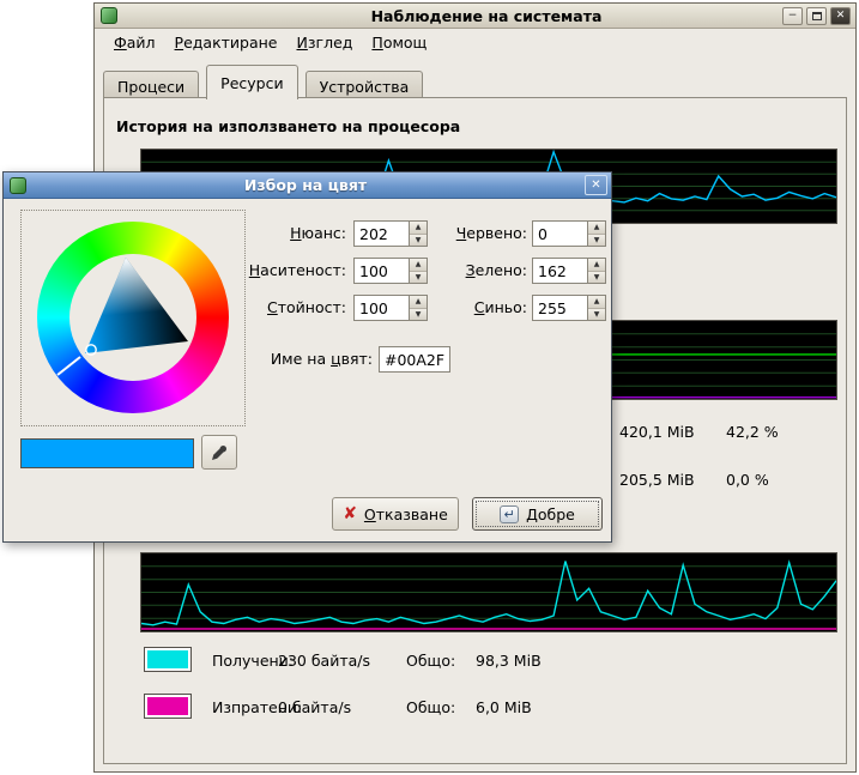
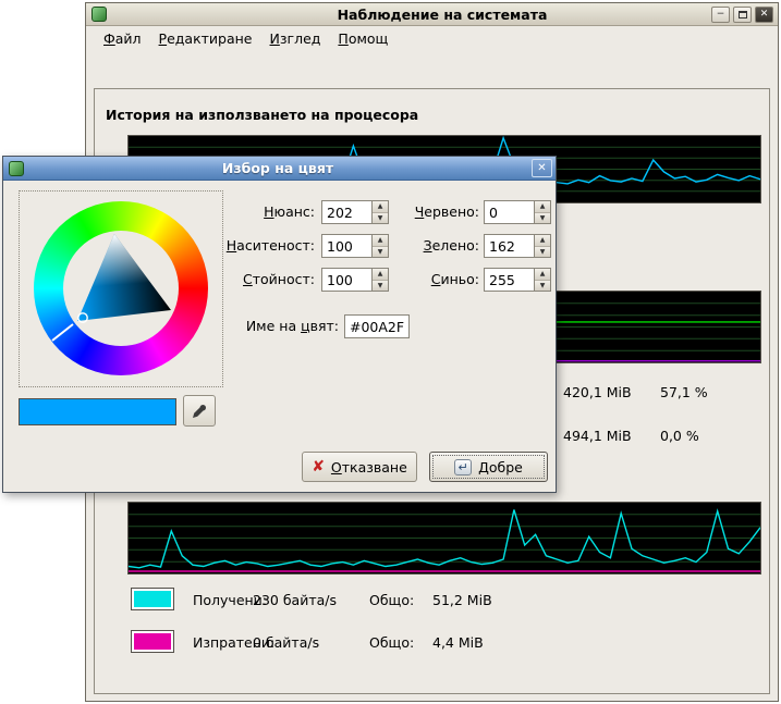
  Наблюдение на системата
  −
  ✕
  Файл
  Редактиране
  Изглед
  Помощ
- Процеси Ресурси Устройства
  История на използването на процесора
  420,1 MiB
- 42,2 %
+ 57,1 %
- 205,5 MiB
+ 494,1 MiB
  0,0 %
  Получени:
  230 байта/s
  Общо:
- 98,3 MiB
+ 51,2 MiB
  Изпратени:
  0 байта/s
  Общо:
- 6,0 MiB
+ 4,4 MiB
  Избор на цвят
  ✕
  Нюанс:
  Наситеност:
  Стойност:
  202
  100
  100
  Червено:
  Зелено:
  Синьо:
  0
  162
  255
  Име на цвят:
  #00A2F
  ✘
  Отказване
  ↵
  Добре
